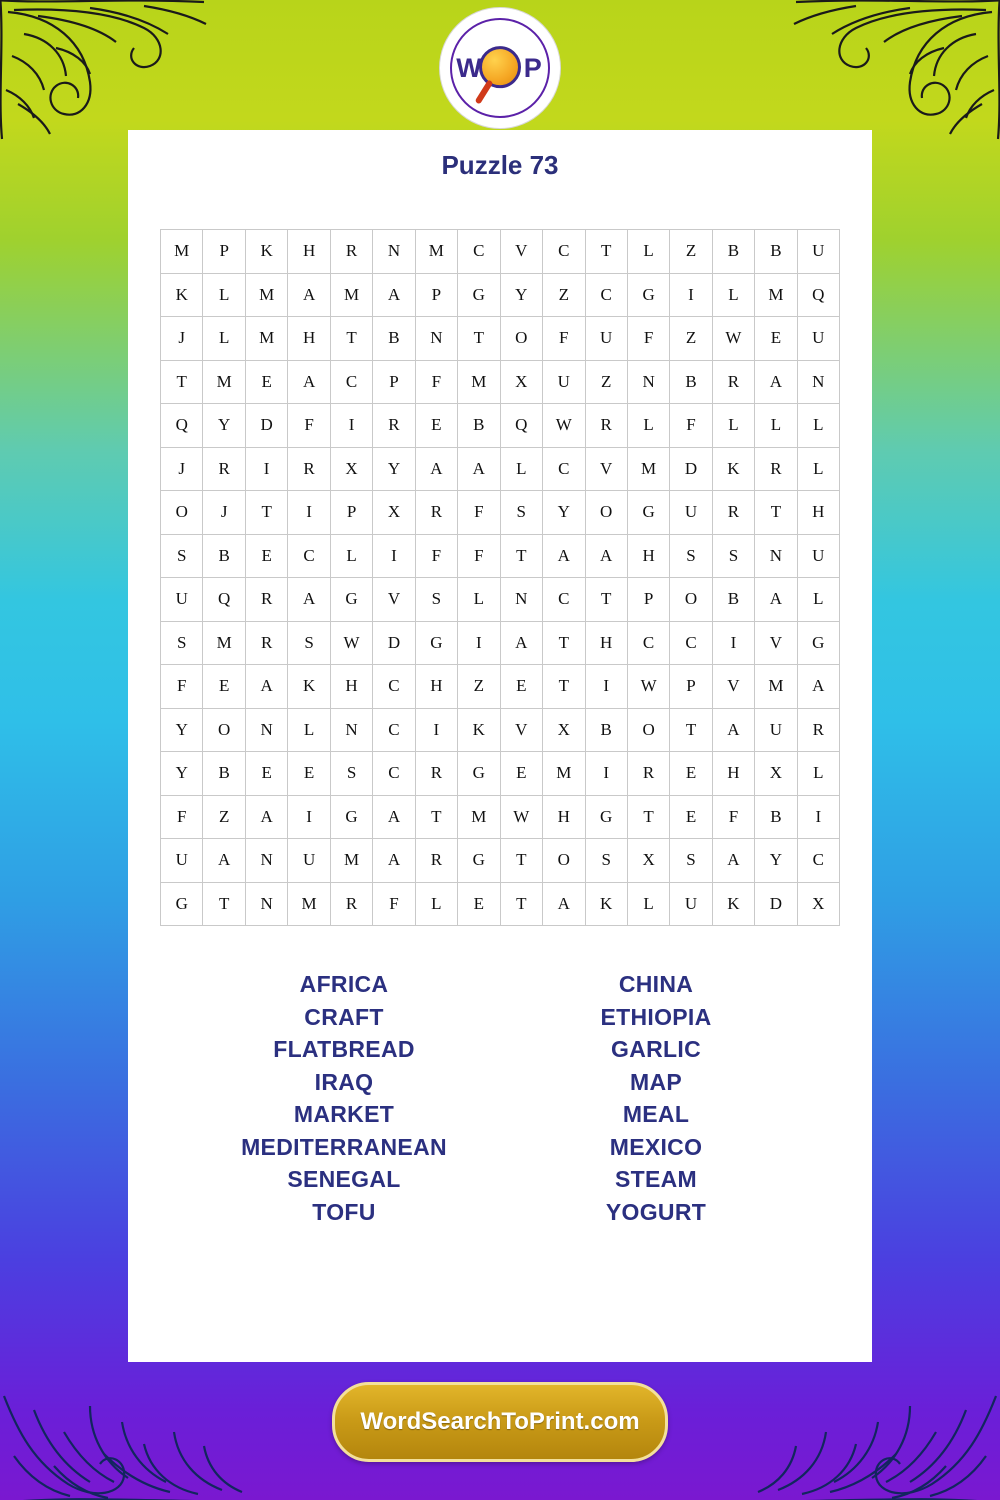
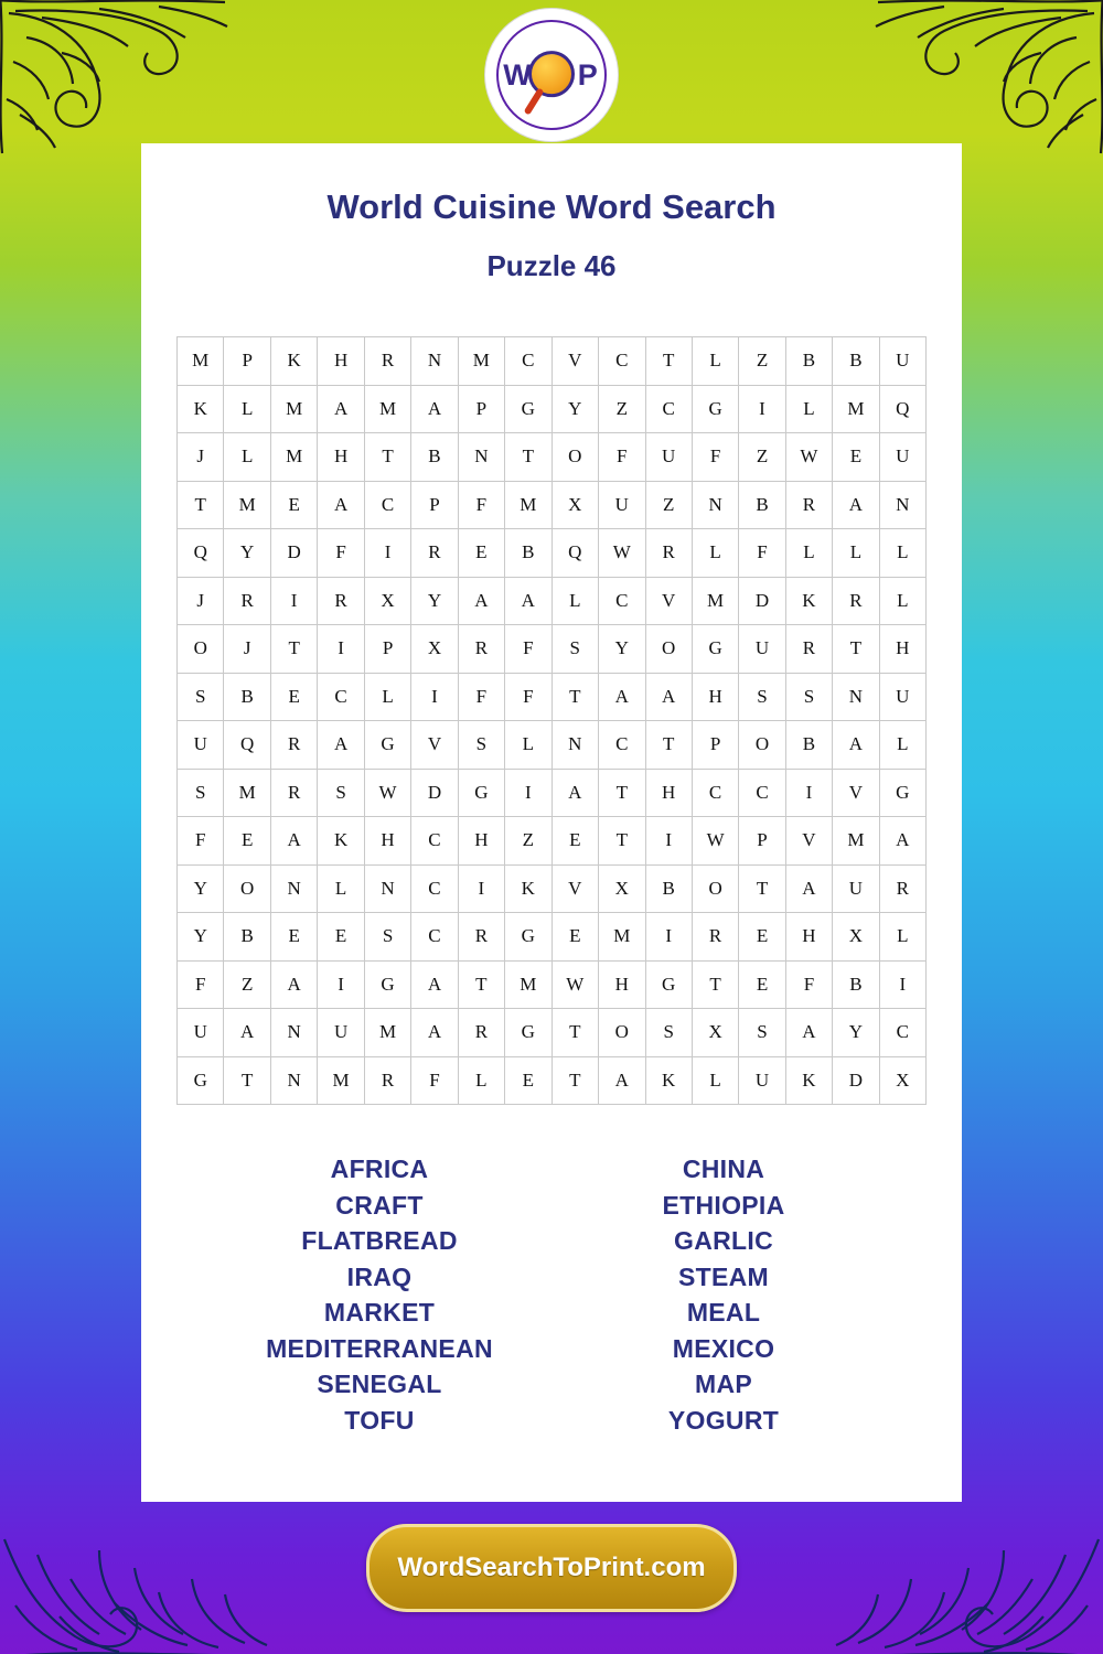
  W P
+ World Cuisine Word Search
- Puzzle 73
+ Puzzle 46
  M	P	K	H	R	N	M	C	V	C	T	L	Z	B	B	U
  K	L	M	A	M	A	P	G	Y	Z	C	G	I	L	M	Q
  J	L	M	H	T	B	N	T	O	F	U	F	Z	W	E	U
  T	M	E	A	C	P	F	M	X	U	Z	N	B	R	A	N
  Q	Y	D	F	I	R	E	B	Q	W	R	L	F	L	L	L
  J	R	I	R	X	Y	A	A	L	C	V	M	D	K	R	L
  O	J	T	I	P	X	R	F	S	Y	O	G	U	R	T	H
  S	B	E	C	L	I	F	F	T	A	A	H	S	S	N	U
  U	Q	R	A	G	V	S	L	N	C	T	P	O	B	A	L
  S	M	R	S	W	D	G	I	A	T	H	C	C	I	V	G
  F	E	A	K	H	C	H	Z	E	T	I	W	P	V	M	A
  Y	O	N	L	N	C	I	K	V	X	B	O	T	A	U	R
  Y	B	E	E	S	C	R	G	E	M	I	R	E	H	X	L
  F	Z	A	I	G	A	T	M	W	H	G	T	E	F	B	I
  U	A	N	U	M	A	R	G	T	O	S	X	S	A	Y	C
  G	T	N	M	R	F	L	E	T	A	K	L	U	K	D	X
  AFRICA
  CRAFT
  FLATBREAD
  IRAQ
  MARKET
  MEDITERRANEAN
  SENEGAL
  TOFU
  CHINA
  ETHIOPIA
  GARLIC
- MAP
+ STEAM
  MEAL
  MEXICO
- STEAM
+ MAP
  YOGURT
  WordSearchToPrint.com
